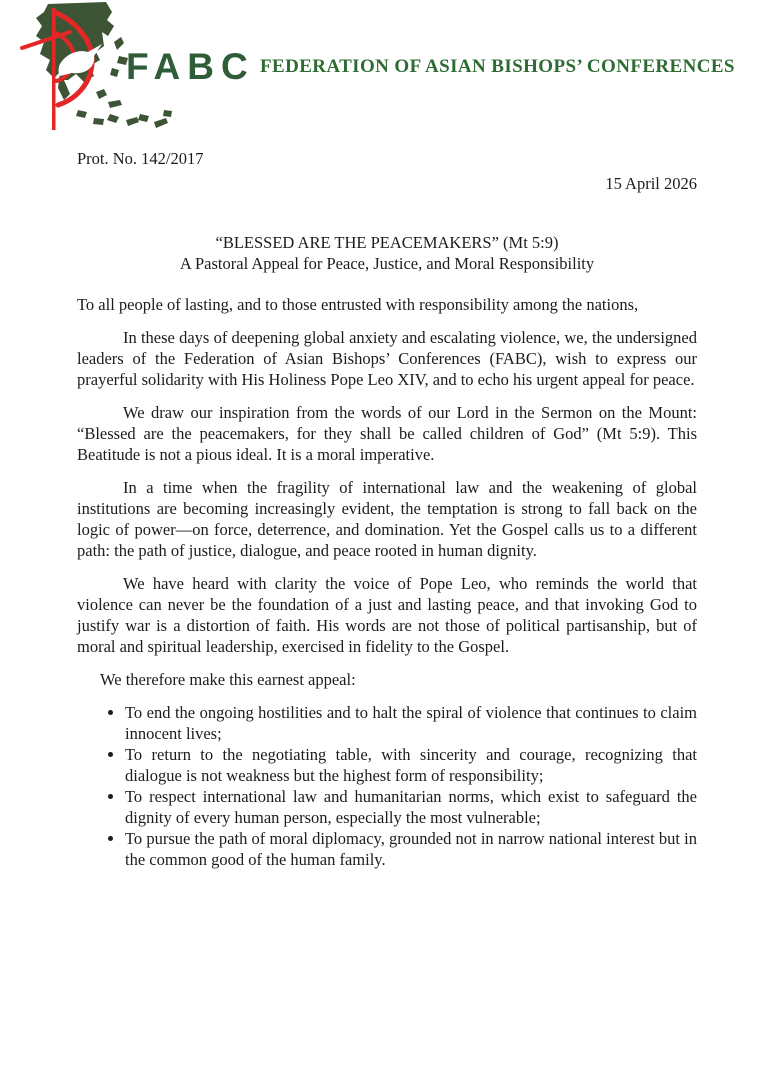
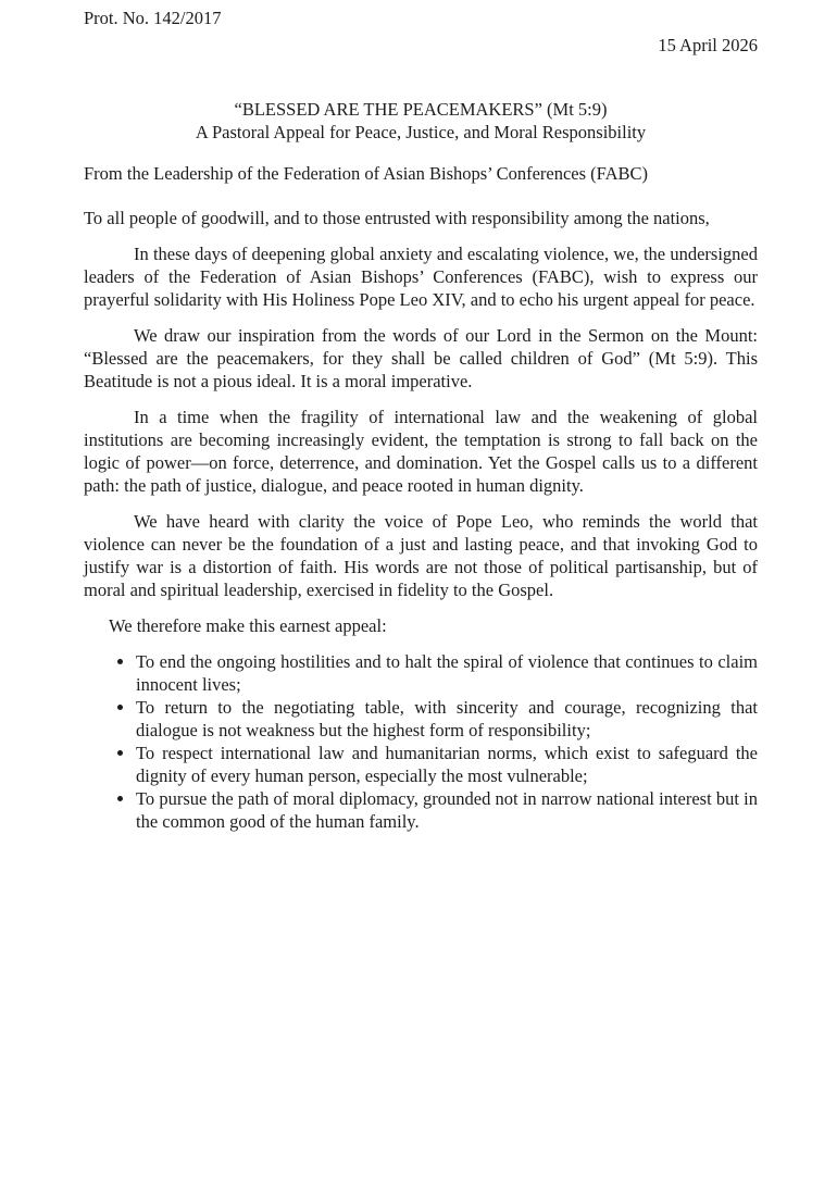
- FABC
- FEDERATION OF ASIAN BISHOPS’ CONFERENCES
  Prot. No. 142/2017
  15 April 2026
  “BLESSED ARE THE PEACEMAKERS” (Mt 5:9)
  A Pastoral Appeal for Peace, Justice, and Moral Responsibility
+ From the Leadership of the Federation of Asian Bishops’ Conferences (FABC)
- To all people of lasting, and to those entrusted with responsibility among the nations,
+ To all people of goodwill, and to those entrusted with responsibility among the nations,
  In these days of deepening global anxiety and escalating violence, we, the undersigned leaders of the Federation of Asian Bishops’ Conferences (FABC), wish to express our prayerful solidarity with His Holiness Pope Leo XIV, and to echo his urgent appeal for peace.
  We draw our inspiration from the words of our Lord in the Sermon on the Mount: “Blessed are the peacemakers, for they shall be called children of God” (Mt 5:9). This Beatitude is not a pious ideal. It is a moral imperative.
  In a time when the fragility of international law and the weakening of global institutions are becoming increasingly evident, the temptation is strong to fall back on the logic of power—on force, deterrence, and domination. Yet the Gospel calls us to a different path: the path of justice, dialogue, and peace rooted in human dignity.
  We have heard with clarity the voice of Pope Leo, who reminds the world that violence can never be the foundation of a just and lasting peace, and that invoking God to justify war is a distortion of faith. His words are not those of political partisanship, but of moral and spiritual leadership, exercised in fidelity to the Gospel.
  We therefore make this earnest appeal:
  To end the ongoing hostilities and to halt the spiral of violence that continues to claim innocent lives;
  To return to the negotiating table, with sincerity and courage, recognizing that dialogue is not weakness but the highest form of responsibility;
  To respect international law and humanitarian norms, which exist to safeguard the dignity of every human person, especially the most vulnerable;
  To pursue the path of moral diplomacy, grounded not in narrow national interest but in the common good of the human family.
